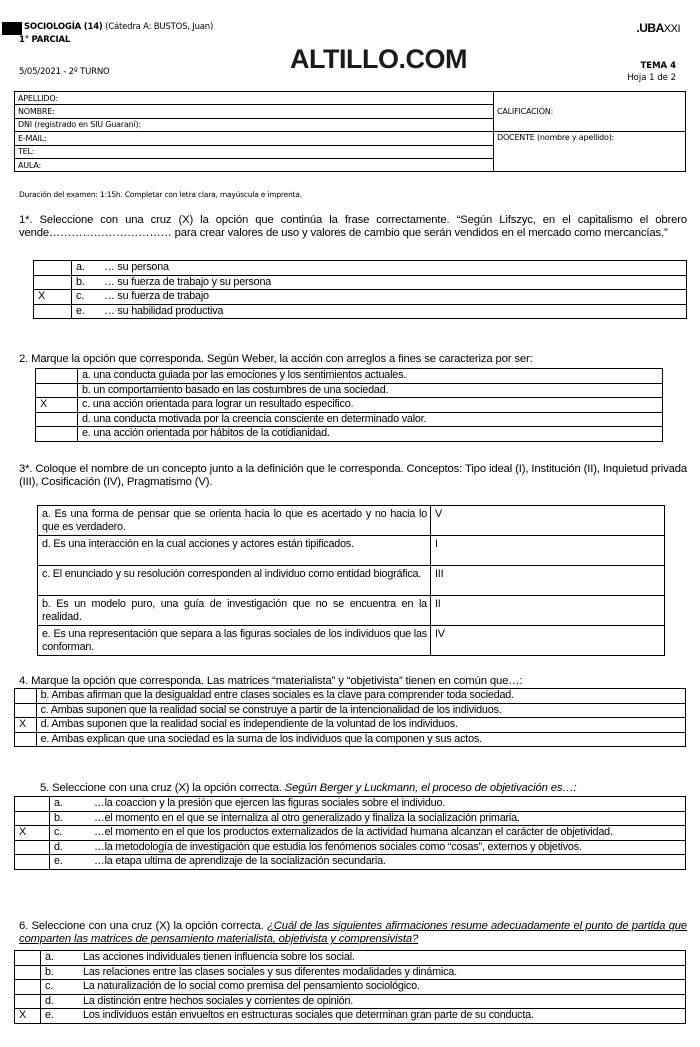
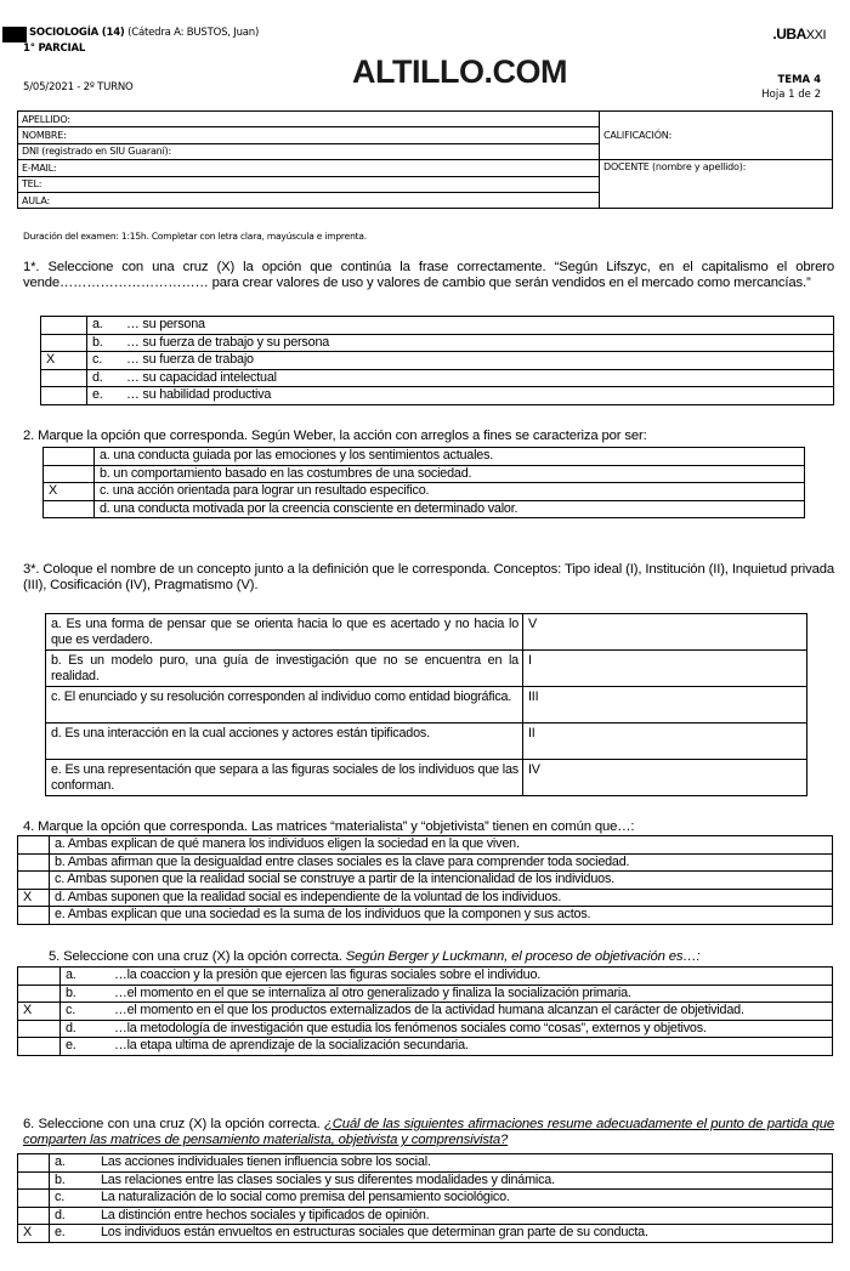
  SOCIOLOGÍA (14) (Cátedra A: BUSTOS, Juan)
  1° PARCIAL
  5/05/2021 - 2º TURNO
  ALTILLO.COM
  .UBAXXI
  TEMA 4
  Hoja 1 de 2
  APELLIDO:	CALIFICACIÓN:
  NOMBRE:
  DNI (registrado en SIU Guaraní):
  E-MAIL:	DOCENTE (nombre y apellido):
  TEL:
  AULA:
  Duración del examen: 1:15h. Completar con letra clara, mayúscula e imprenta.
  1*. Seleccione con una cruz (X) la opción que continúa la frase correctamente. “Según Lifszyc, en el capitalismo el obrero vende…………………………… para crear valores de uso y valores de cambio que serán vendidos en el mercado como mercancías.”
  	a. … su persona
  	b. … su fuerza de trabajo y su persona
  X	c. … su fuerza de trabajo
+ 	d. … su capacidad intelectual
  	e. … su habilidad productiva
  2. Marque la opción que corresponda. Según Weber, la acción con arreglos a fines se caracteriza por ser:
  	a. una conducta guiada por las emociones y los sentimientos actuales.
  	b. un comportamiento basado en las costumbres de una sociedad.
  X	c. una acción orientada para lograr un resultado especifico.
  	d. una conducta motivada por la creencia consciente en determinado valor.
- 	e. una acción orientada por hábitos de la cotidianidad.
  3*. Coloque el nombre de un concepto junto a la definición que le corresponda. Conceptos: Tipo ideal (I), Institución (II), Inquietud privada (III), Cosificación (IV), Pragmatismo (V).
  a. Es una forma de pensar que se orienta hacia lo que es acertado y no hacia lo que es verdadero.	V
- d. Es una interacción en la cual acciones y actores están tipificados.	I
+ b. Es un modelo puro, una guía de investigación que no se encuentra en la realidad.	I
  c. El enunciado y su resolución corresponden al individuo como entidad biográfica.	III
- b. Es un modelo puro, una guía de investigación que no se encuentra en la realidad.	II
+ d. Es una interacción en la cual acciones y actores están tipificados.	II
  e. Es una representación que separa a las figuras sociales de los individuos que las conforman.	IV
  4. Marque la opción que corresponda. Las matrices “materialista” y “objetivista” tienen en común que…:
+ 	a. Ambas explican de qué manera los individuos eligen la sociedad en la que viven.
  	b. Ambas afirman que la desigualdad entre clases sociales es la clave para comprender toda sociedad.
  	c. Ambas suponen que la realidad social se construye a partir de la intencionalidad de los individuos.
  X	d. Ambas suponen que la realidad social es independiente de la voluntad de los individuos.
  	e. Ambas explican que una sociedad es la suma de los individuos que la componen y sus actos.
  5. Seleccione con una cruz (X) la opción correcta. Según Berger y Luckmann, el proceso de objetivación es…:
  	a. …la coaccion y la presión que ejercen las figuras sociales sobre el individuo.
  	b. …el momento en el que se internaliza al otro generalizado y finaliza la socialización primaria.
  X	c. …el momento en el que los productos externalizados de la actividad humana alcanzan el carácter de objetividad.
  	d. …la metodología de investigación que estudia los fenómenos sociales como “cosas”, externos y objetivos.
  	e. …la etapa ultima de aprendizaje de la socialización secundaria.
  6. Seleccione con una cruz (X) la opción correcta. ¿Cuál de las siguientes afirmaciones resume adecuadamente el punto de partida que comparten las matrices de pensamiento materialista, objetivista y comprensivista?
  	a. Las acciones individuales tienen influencia sobre los social.
  	b. Las relaciones entre las clases sociales y sus diferentes modalidades y dinámica.
  	c. La naturalización de lo social como premisa del pensamiento sociológico.
- 	d. La distinción entre hechos sociales y corrientes de opinión.
+ 	d. La distinción entre hechos sociales y tipificados de opinión.
  X	e. Los individuos están envueltos en estructuras sociales que determinan gran parte de su conducta.
